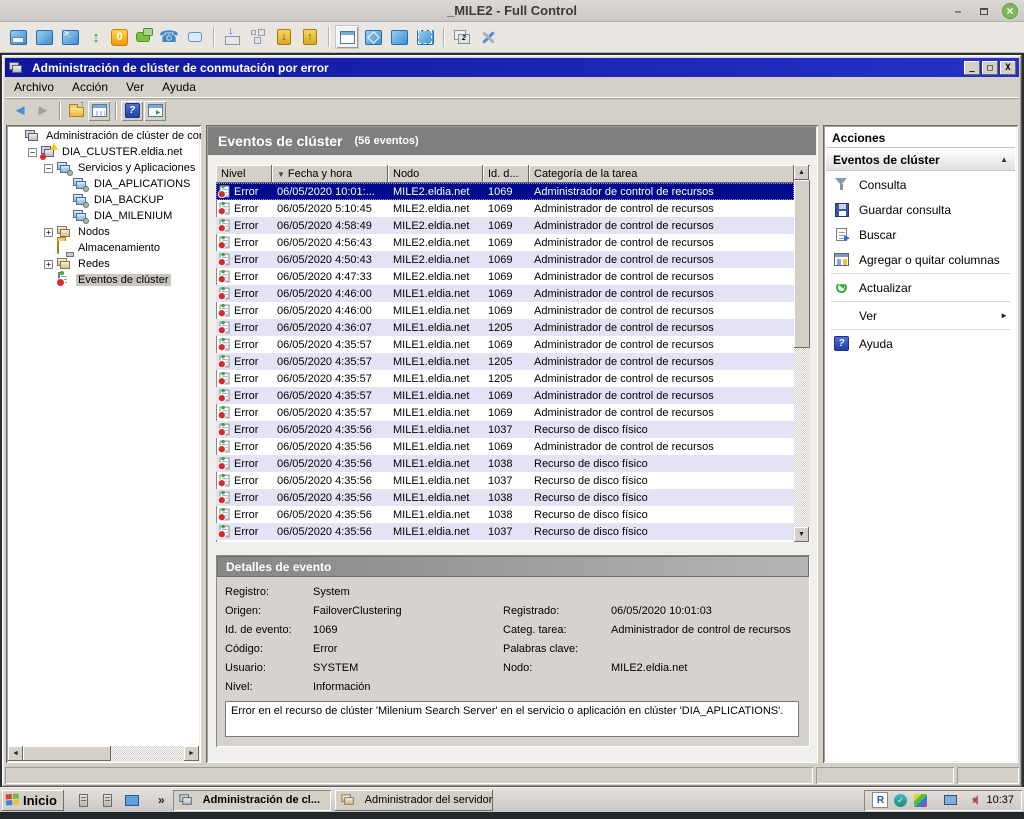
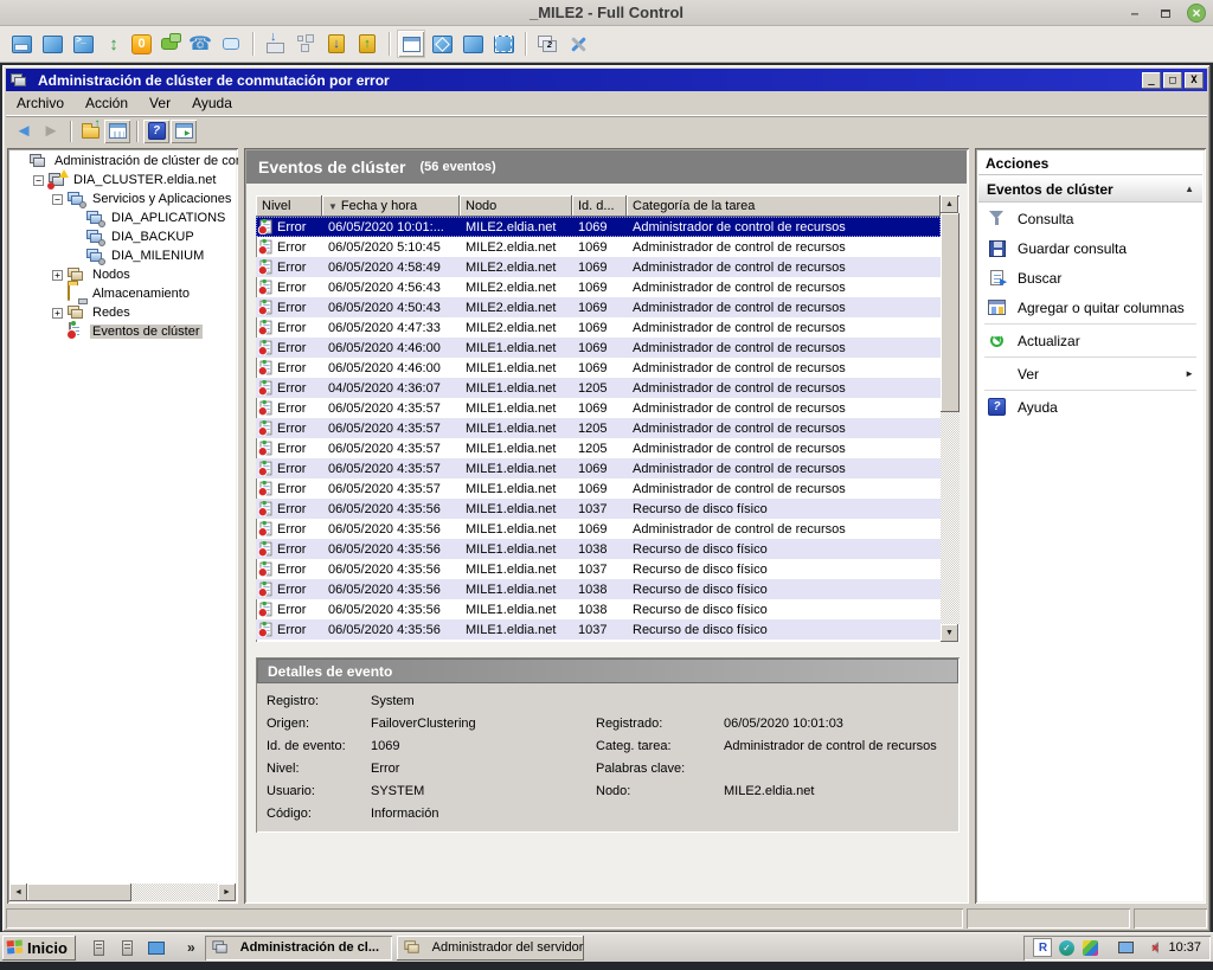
  _MILE2 - Full Control
  –
  ×
  Administración de clúster de conmutación por error
  _
  □
  X
  Archivo
  Acción
  Ver
  Ayuda
  ◄
  ►
  ?
  Administración de clúster de co
  −
  DIA_CLUSTER.eldia.net
  −
  Servicios y Aplicaciones
  DIA_APLICATIONS
  DIA_BACKUP
  DIA_MILENIUM
  +
  Nodos
  Almacenamiento
  +
  Redes
  Eventos de clúster
  Eventos de clúster
  (56 eventos)
  Nivel
  ▼ Fecha y hora
  Nodo
  Id. d...
  Categoría de la tarea
  Error
  06/05/2020 10:01:...
  MILE2.eldia.net
  1069
  Administrador de control de recursos
  Error
  06/05/2020 5:10:45
  MILE2.eldia.net
  1069
  Administrador de control de recursos
  Error
  06/05/2020 4:58:49
  MILE2.eldia.net
  1069
  Administrador de control de recursos
  Error
  06/05/2020 4:56:43
  MILE2.eldia.net
  1069
  Administrador de control de recursos
  Error
  06/05/2020 4:50:43
  MILE2.eldia.net
  1069
  Administrador de control de recursos
  Error
  06/05/2020 4:47:33
  MILE2.eldia.net
  1069
  Administrador de control de recursos
  Error
  06/05/2020 4:46:00
  MILE1.eldia.net
  1069
  Administrador de control de recursos
  Error
  06/05/2020 4:46:00
  MILE1.eldia.net
  1069
  Administrador de control de recursos
  Error
- 06/05/2020 4:36:07
+ 04/05/2020 4:36:07
  MILE1.eldia.net
  1205
  Administrador de control de recursos
  Error
  06/05/2020 4:35:57
  MILE1.eldia.net
  1069
  Administrador de control de recursos
  Error
  06/05/2020 4:35:57
  MILE1.eldia.net
  1205
  Administrador de control de recursos
  Error
  06/05/2020 4:35:57
  MILE1.eldia.net
  1205
  Administrador de control de recursos
  Error
  06/05/2020 4:35:57
  MILE1.eldia.net
  1069
  Administrador de control de recursos
  Error
  06/05/2020 4:35:57
  MILE1.eldia.net
  1069
  Administrador de control de recursos
  Error
  06/05/2020 4:35:56
  MILE1.eldia.net
  1037
  Recurso de disco físico
  Error
  06/05/2020 4:35:56
  MILE1.eldia.net
  1069
  Administrador de control de recursos
  Error
  06/05/2020 4:35:56
  MILE1.eldia.net
  1038
  Recurso de disco físico
  Error
  06/05/2020 4:35:56
  MILE1.eldia.net
  1037
  Recurso de disco físico
  Error
  06/05/2020 4:35:56
  MILE1.eldia.net
  1038
  Recurso de disco físico
  Error
  06/05/2020 4:35:56
  MILE1.eldia.net
  1038
  Recurso de disco físico
  Error
  06/05/2020 4:35:56
  MILE1.eldia.net
  1037
  Recurso de disco físico
  Detalles de evento
  Registro:
  System
  Origen:
  FailoverClustering
  Registrado:
  06/05/2020 10:01:03
  Id. de evento:
  1069
  Categ. tarea:
  Administrador de control de recursos
- Código:
+ Nivel:
  Error
  Palabras clave:
  Usuario:
  SYSTEM
  Nodo:
  MILE2.eldia.net
- Nivel:
+ Código:
  Información
- Error en el recurso de clúster 'Milenium Search Server' en el servicio o aplicación en clúster 'DIA_APLICATIONS'.
  Acciones
  Eventos de clúster
  ▲
  Consulta
  Guardar consulta
  ►
  Buscar
  Agregar o quitar columnas
  Actualizar
  Ver
  ►
  ?
  Ayuda
  Inicio
  »
  Administración de cl...
  Administrador del servidor
  R
  ✓
  10:37
